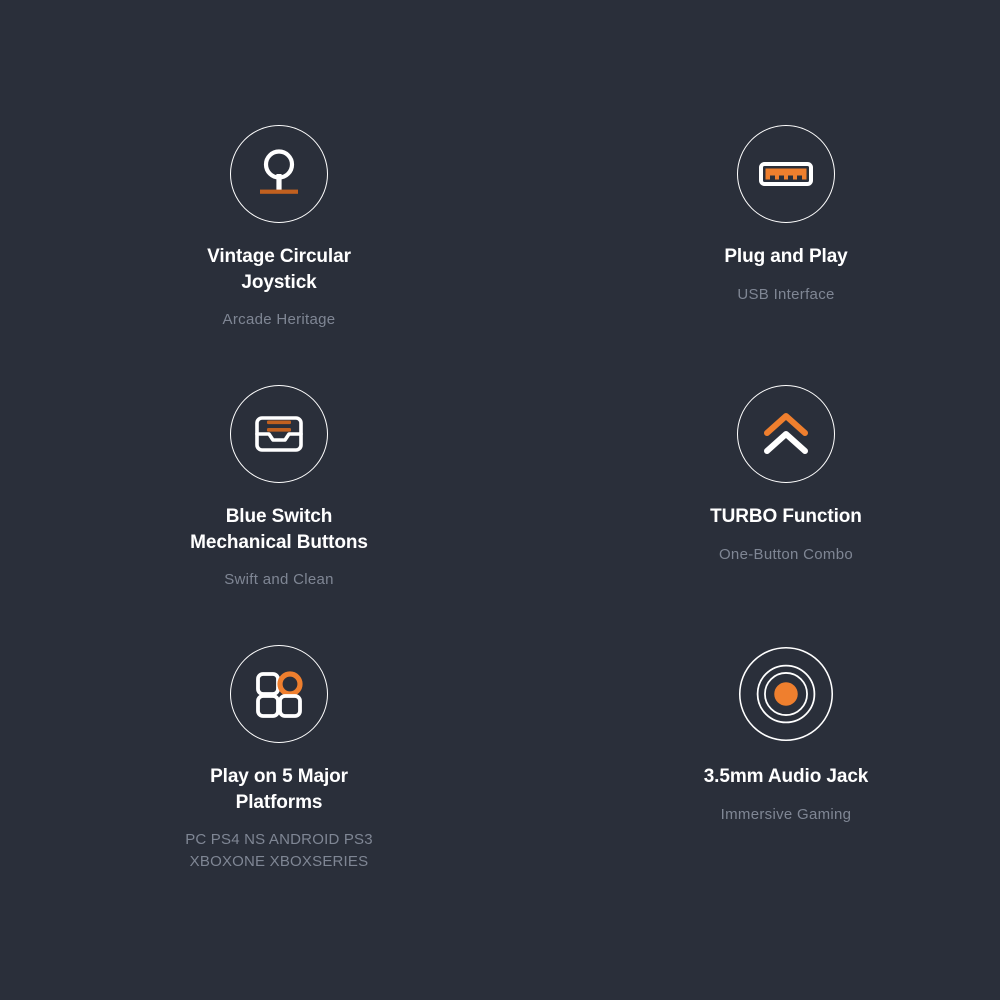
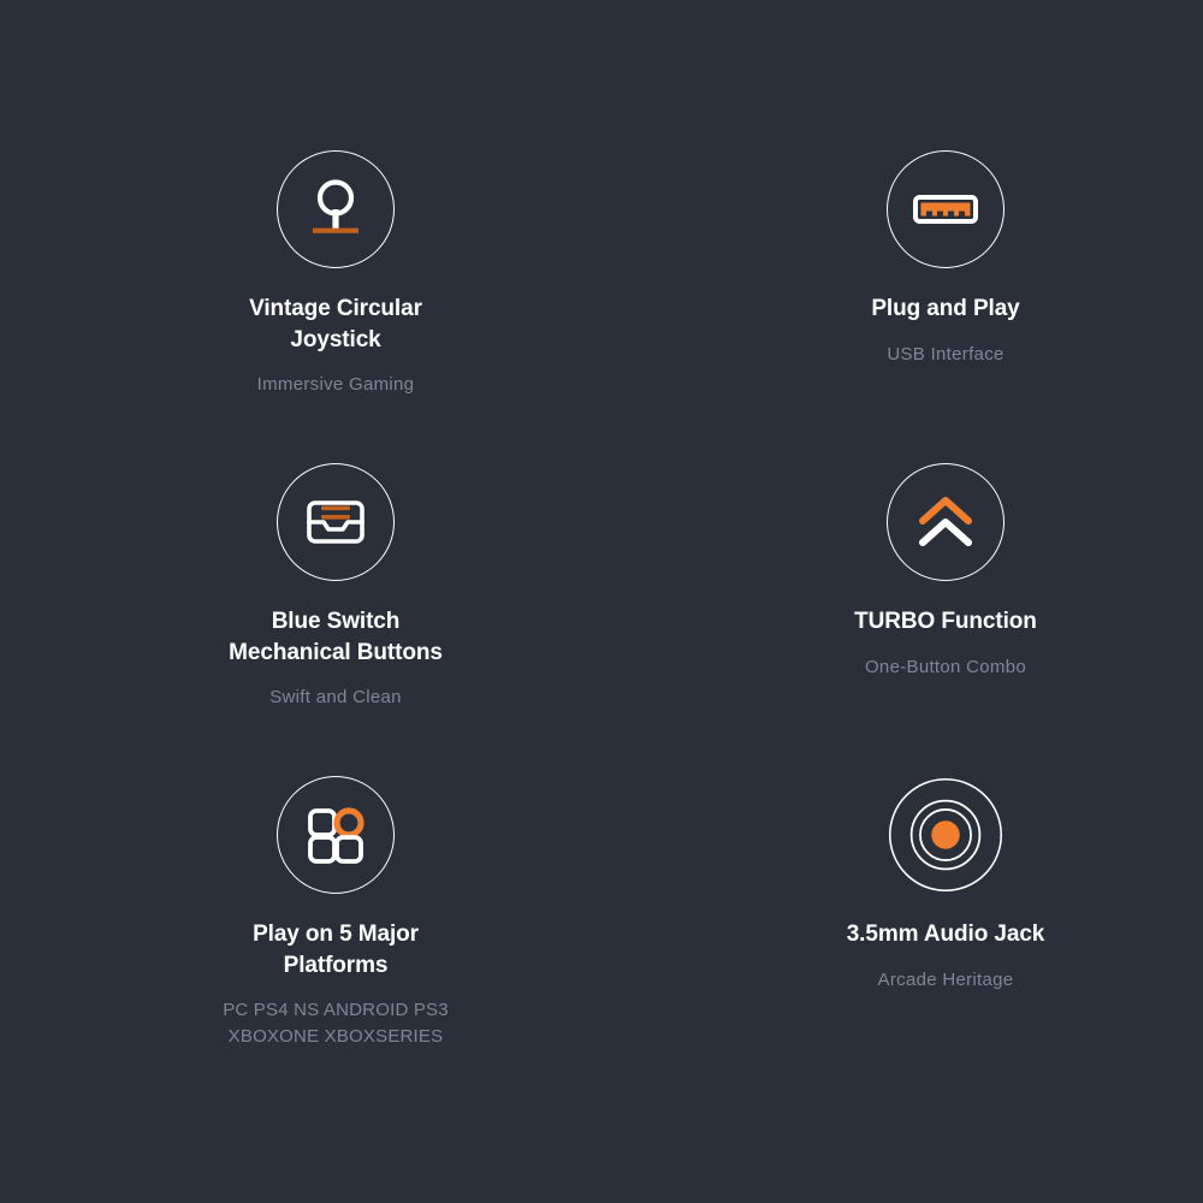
  Vintage Circular
  Joystick
- Arcade Heritage
+ Immersive Gaming
  Plug and Play
  USB Interface
  Blue Switch
  Mechanical Buttons
  Swift and Clean
  TURBO Function
  One-Button Combo
  Play on 5 Major
  Platforms
  PC PS4 NS ANDROID PS3
  XBOXONE XBOXSERIES
  3.5mm Audio Jack
- Immersive Gaming
+ Arcade Heritage
